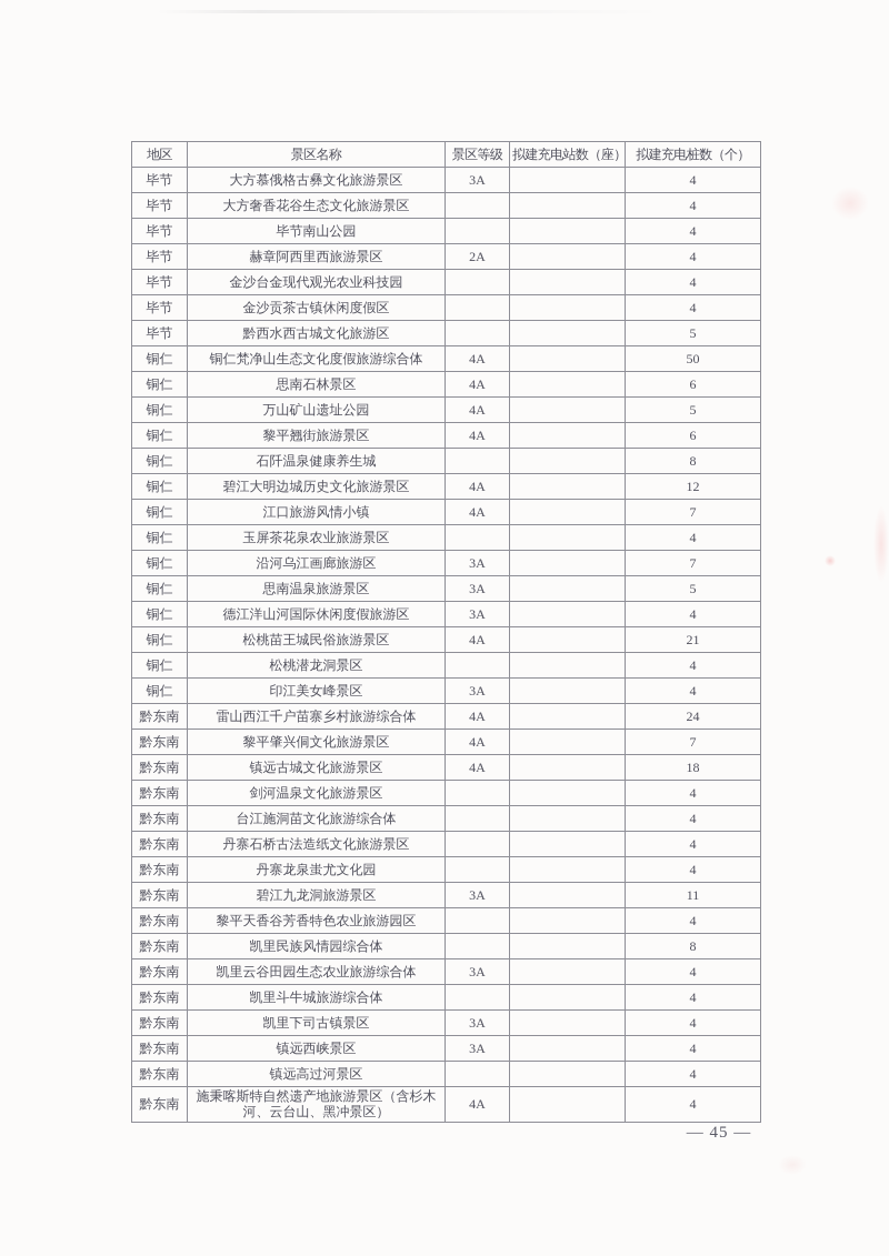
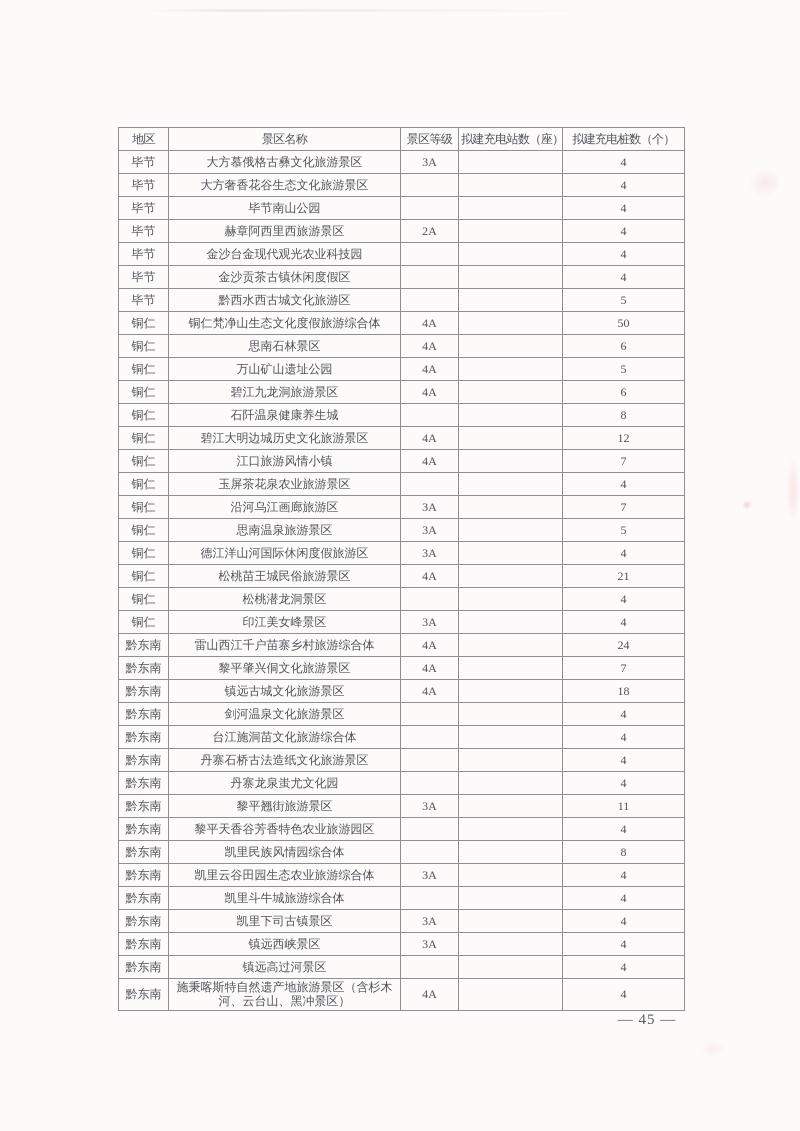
  地区	景区名称	景区等级	拟建充电站数（座）	拟建充电桩数（个）
  毕节	大方慕俄格古彝文化旅游景区	3A		4
  毕节	大方奢香花谷生态文化旅游景区			4
  毕节	毕节南山公园			4
  毕节	赫章阿西里西旅游景区	2A		4
  毕节	金沙台金现代观光农业科技园			4
  毕节	金沙贡茶古镇休闲度假区			4
  毕节	黔西水西古城文化旅游区			5
  铜仁	铜仁梵净山生态文化度假旅游综合体	4A		50
  铜仁	思南石林景区	4A		6
  铜仁	万山矿山遗址公园	4A		5
- 铜仁	黎平翘街旅游景区	4A		6
+ 铜仁	碧江九龙洞旅游景区	4A		6
  铜仁	石阡温泉健康养生城			8
  铜仁	碧江大明边城历史文化旅游景区	4A		12
  铜仁	江口旅游风情小镇	4A		7
  铜仁	玉屏茶花泉农业旅游景区			4
  铜仁	沿河乌江画廊旅游区	3A		7
  铜仁	思南温泉旅游景区	3A		5
  铜仁	德江洋山河国际休闲度假旅游区	3A		4
  铜仁	松桃苗王城民俗旅游景区	4A		21
  铜仁	松桃潜龙洞景区			4
  铜仁	印江美女峰景区	3A		4
  黔东南	雷山西江千户苗寨乡村旅游综合体	4A		24
  黔东南	黎平肇兴侗文化旅游景区	4A		7
  黔东南	镇远古城文化旅游景区	4A		18
  黔东南	剑河温泉文化旅游景区			4
  黔东南	台江施洞苗文化旅游综合体			4
  黔东南	丹寨石桥古法造纸文化旅游景区			4
  黔东南	丹寨龙泉蚩尤文化园			4
- 黔东南	碧江九龙洞旅游景区	3A		11
+ 黔东南	黎平翘街旅游景区	3A		11
  黔东南	黎平天香谷芳香特色农业旅游园区			4
  黔东南	凯里民族风情园综合体			8
  黔东南	凯里云谷田园生态农业旅游综合体	3A		4
  黔东南	凯里斗牛城旅游综合体			4
  黔东南	凯里下司古镇景区	3A		4
  黔东南	镇远西峡景区	3A		4
  黔东南	镇远高过河景区			4
  黔东南	施秉喀斯特自然遗产地旅游景区（含杉木河、云台山、黑冲景区）	4A		4
  — 45 —
